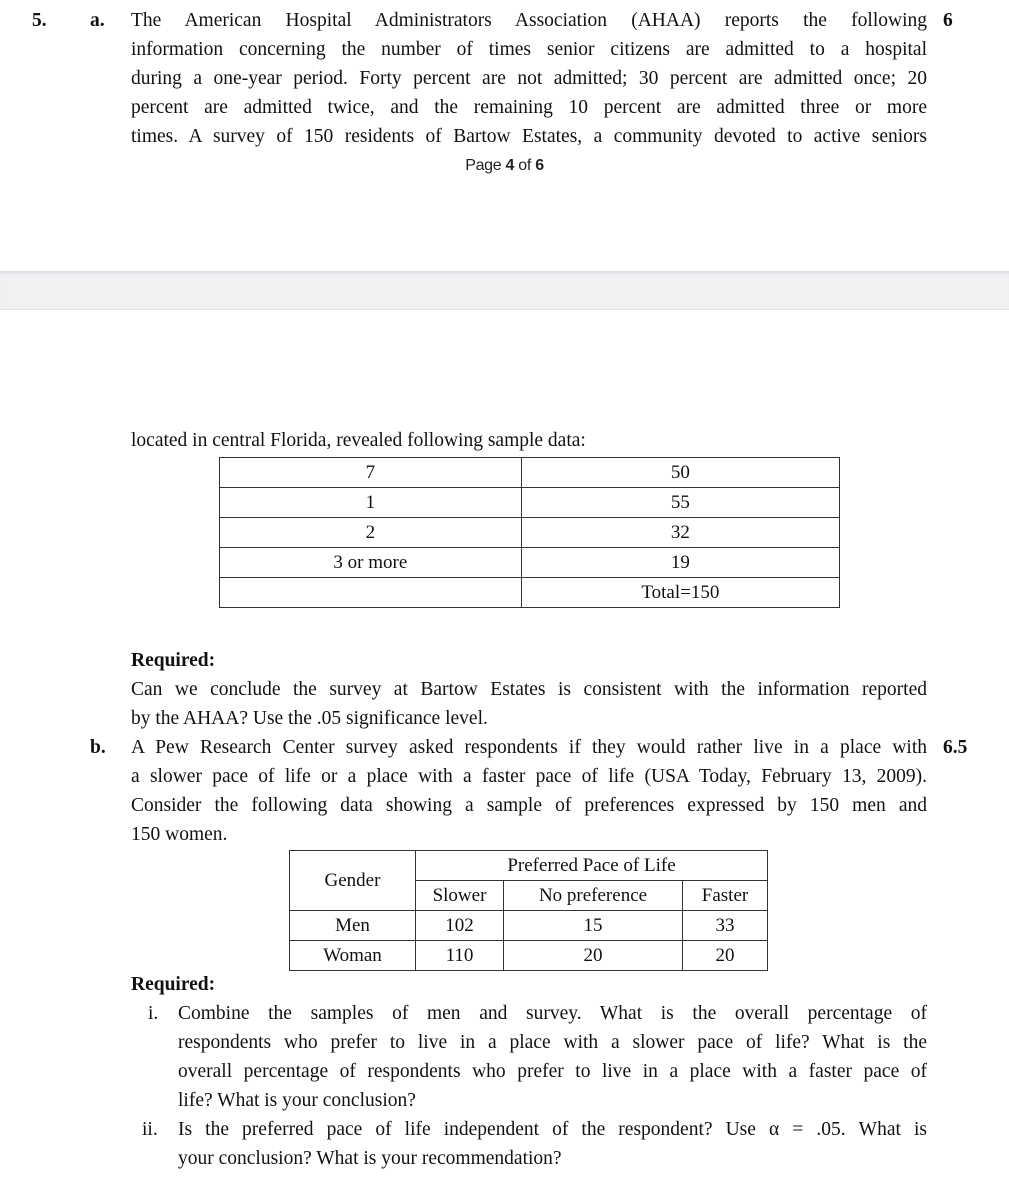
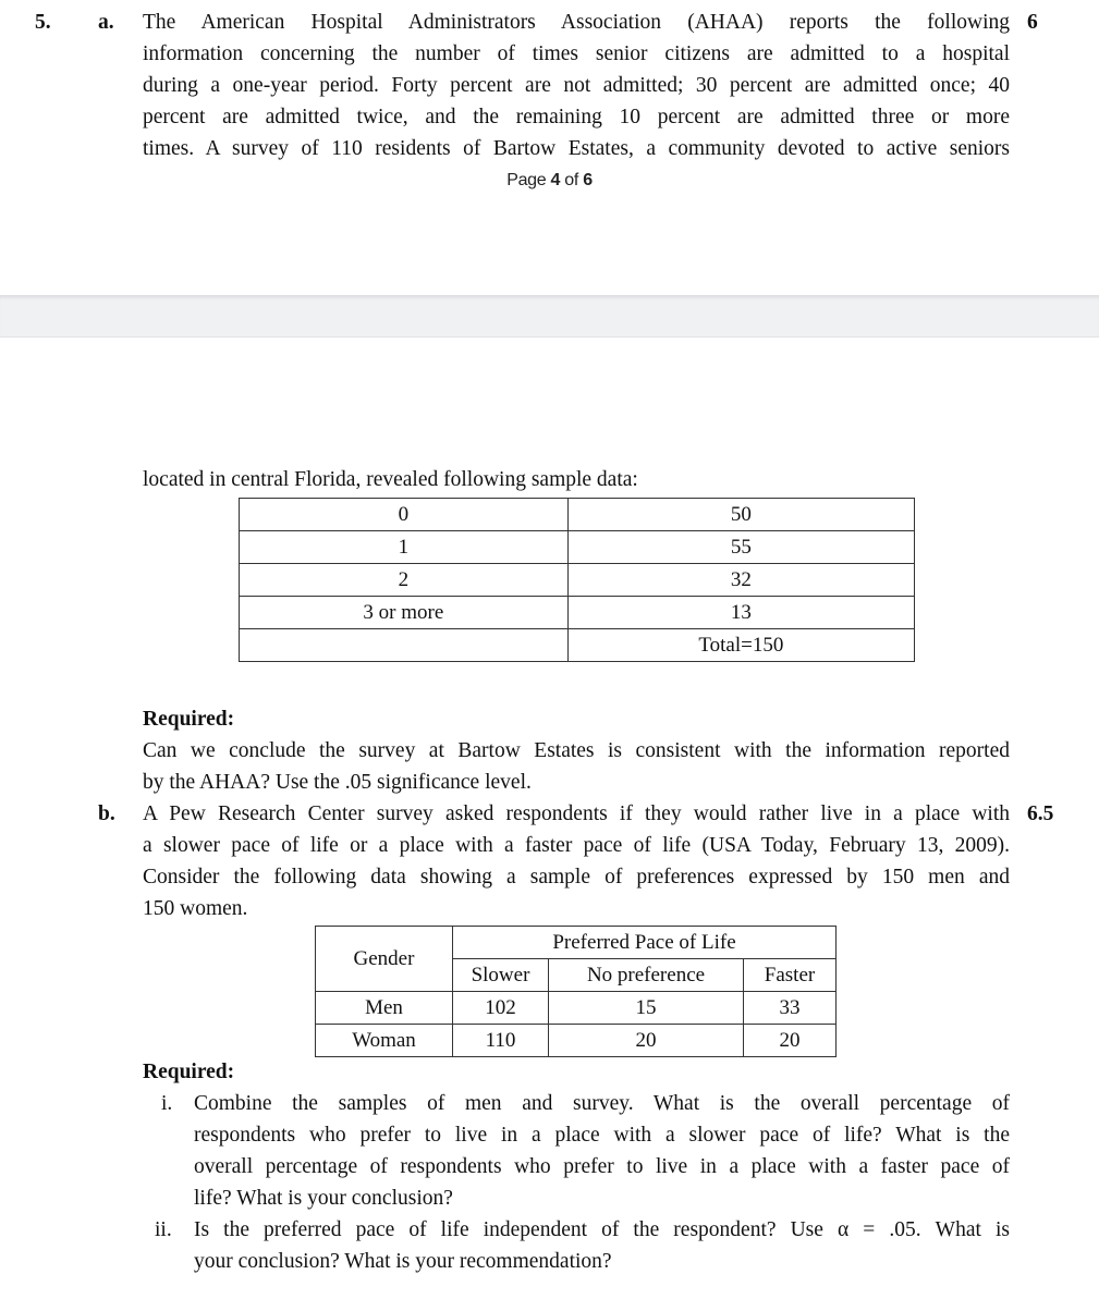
  5.
  a.
  6
  The American Hospital Administrators Association (AHAA) reports the following
  information concerning the number of times senior citizens are admitted to a hospital
- during a one-year period. Forty percent are not admitted; 30 percent are admitted once; 20
+ during a one-year period. Forty percent are not admitted; 30 percent are admitted once; 40
  percent are admitted twice, and the remaining 10 percent are admitted three or more
- times. A survey of 150 residents of Bartow Estates, a community devoted to active seniors
+ times. A survey of 110 residents of Bartow Estates, a community devoted to active seniors
  Page 4 of 6
  located in central Florida, revealed following sample data:
- 7	50
+ 0	50
  1	55
  2	32
- 3 or more	19
+ 3 or more	13
  	Total=150
  Required:
  Can we conclude the survey at Bartow Estates is consistent with the information reported
  by the AHAA? Use the .05 significance level.
  b.
  6.5
  A Pew Research Center survey asked respondents if they would rather live in a place with
  a slower pace of life or a place with a faster pace of life (USA Today, February 13, 2009).
  Consider the following data showing a sample of preferences expressed by 150 men and
  150 women.
  Gender	Preferred Pace of Life
  Slower	No preference	Faster
  Men	102	15	33
  Woman	110	20	20
  Required:
  i.
  Combine the samples of men and survey. What is the overall percentage of
  respondents who prefer to live in a place with a slower pace of life? What is the
  overall percentage of respondents who prefer to live in a place with a faster pace of
  life? What is your conclusion?
  ii.
  Is the preferred pace of life independent of the respondent? Use α = .05. What is
  your conclusion? What is your recommendation?
